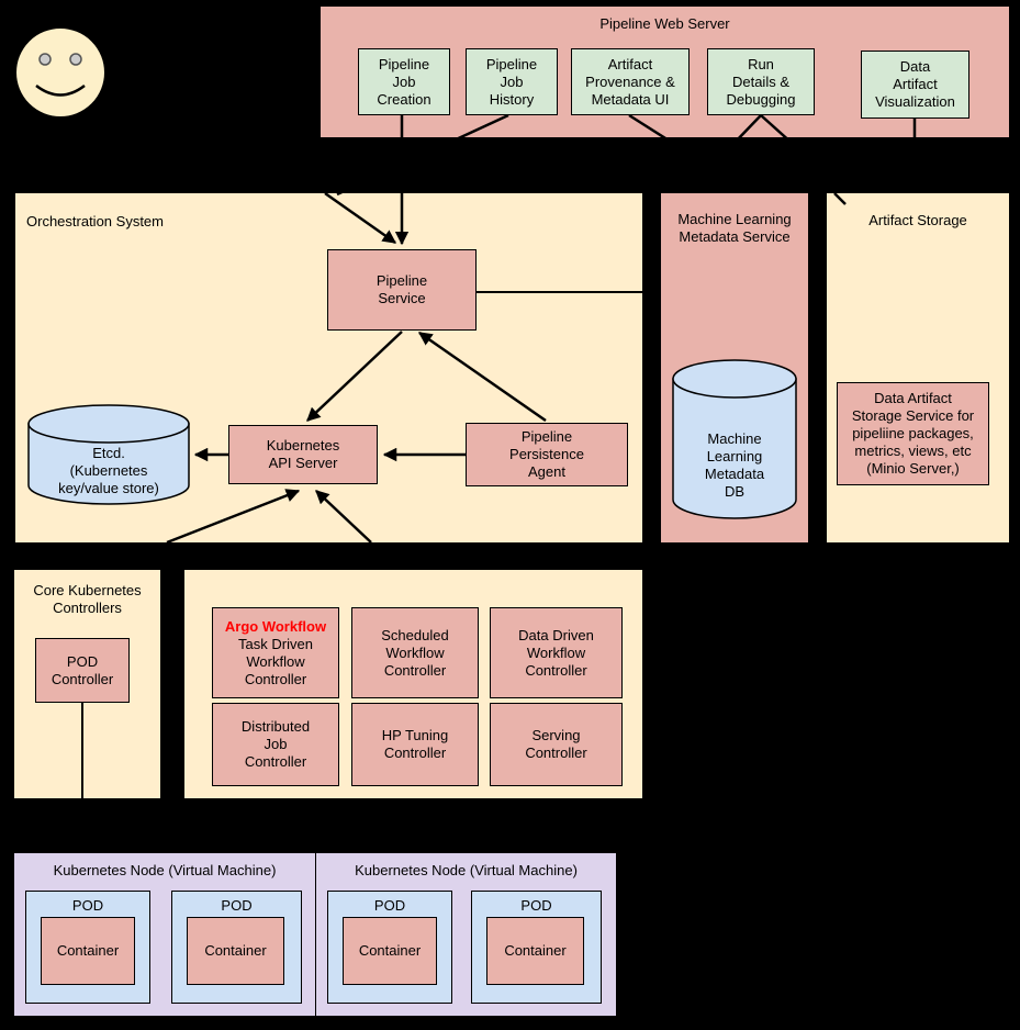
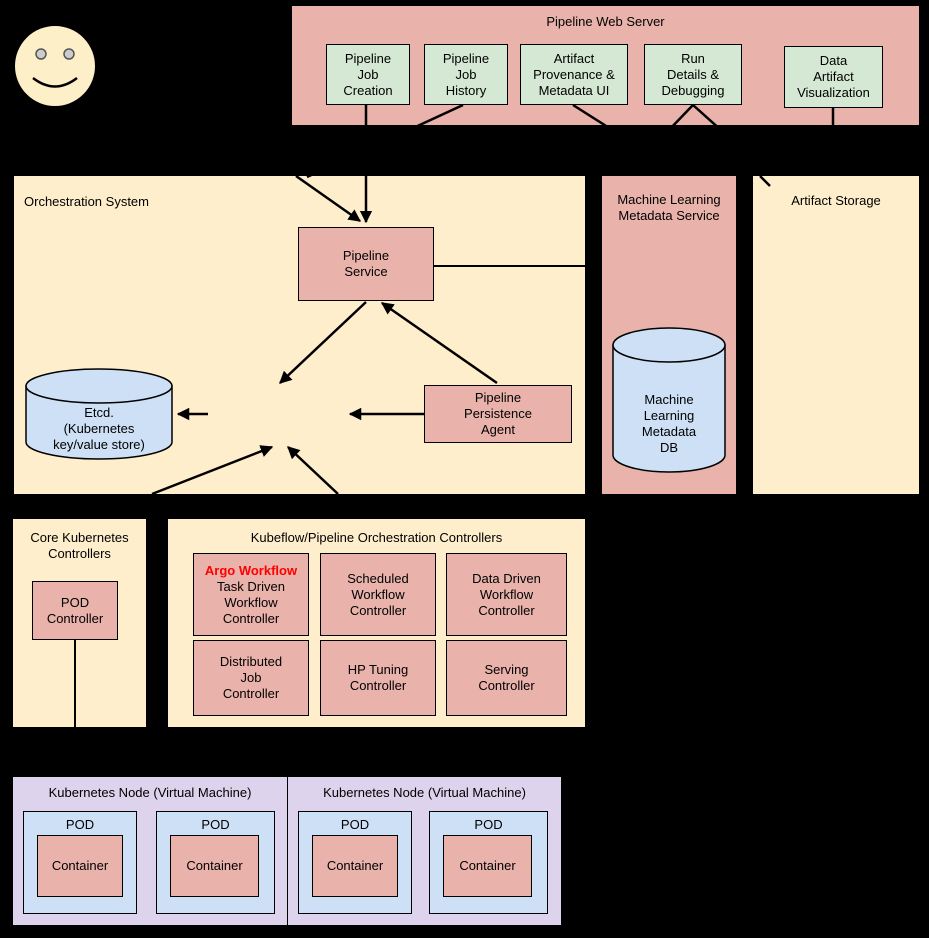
  Pipeline Web Server
  Pipeline
  Job
  Creation
  Pipeline
  Job
  History
  Artifact
  Provenance &
  Metadata UI
  Run
  Details &
  Debugging
  Data
  Artifact
  Visualization
  Orchestration System
  Pipeline
  Service
- Kubernetes
- API Server
  Pipeline
  Persistence
  Agent
  Etcd.
  (Kubernetes
  key/value store)
  Machine Learning Metadata Service
  Machine
  Learning
  Metadata
  DB
  Artifact Storage
- Data Artifact
- Storage Service for
- pipeliine packages,
- metrics, views, etc
- (Minio Server,)
  Core Kubernetes Controllers
  POD
  Controller
+ Kubeflow/Pipeline Orchestration Controllers
  Argo Workflow
  Task Driven
  Workflow
  Controller
  Scheduled
  Workflow
  Controller
  Data Driven
  Workflow
  Controller
  Distributed
  Job
  Controller
  HP Tuning
  Controller
  Serving
  Controller
  Kubernetes Node (Virtual Machine)
  POD
  Container
  POD
  Container
  Kubernetes Node (Virtual Machine)
  POD
  Container
  POD
  Container
